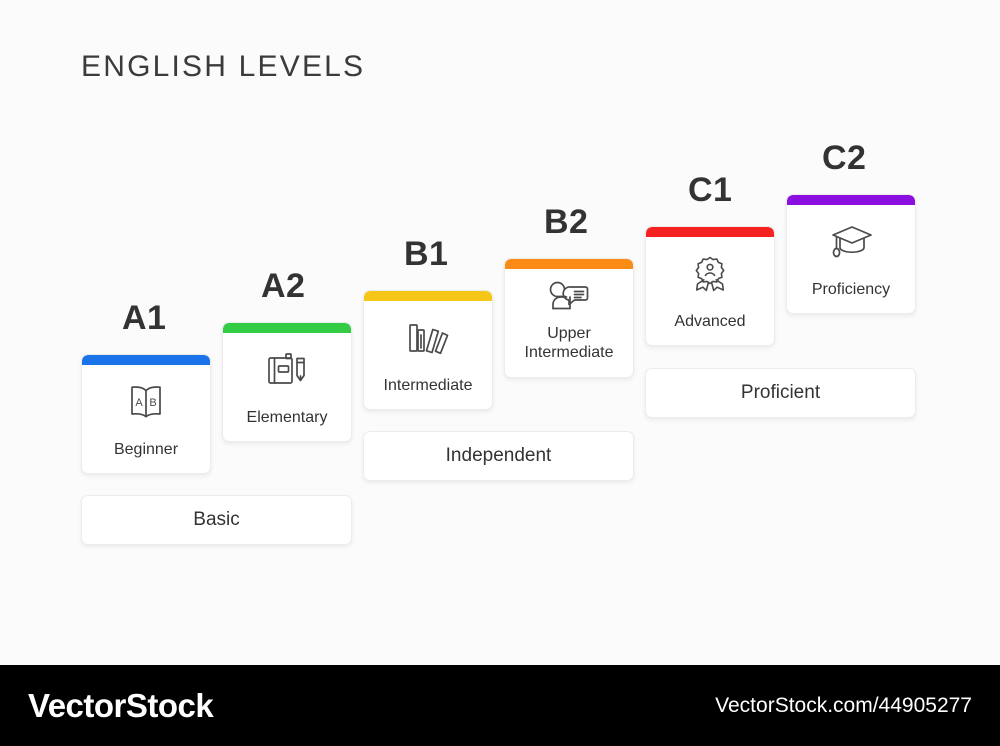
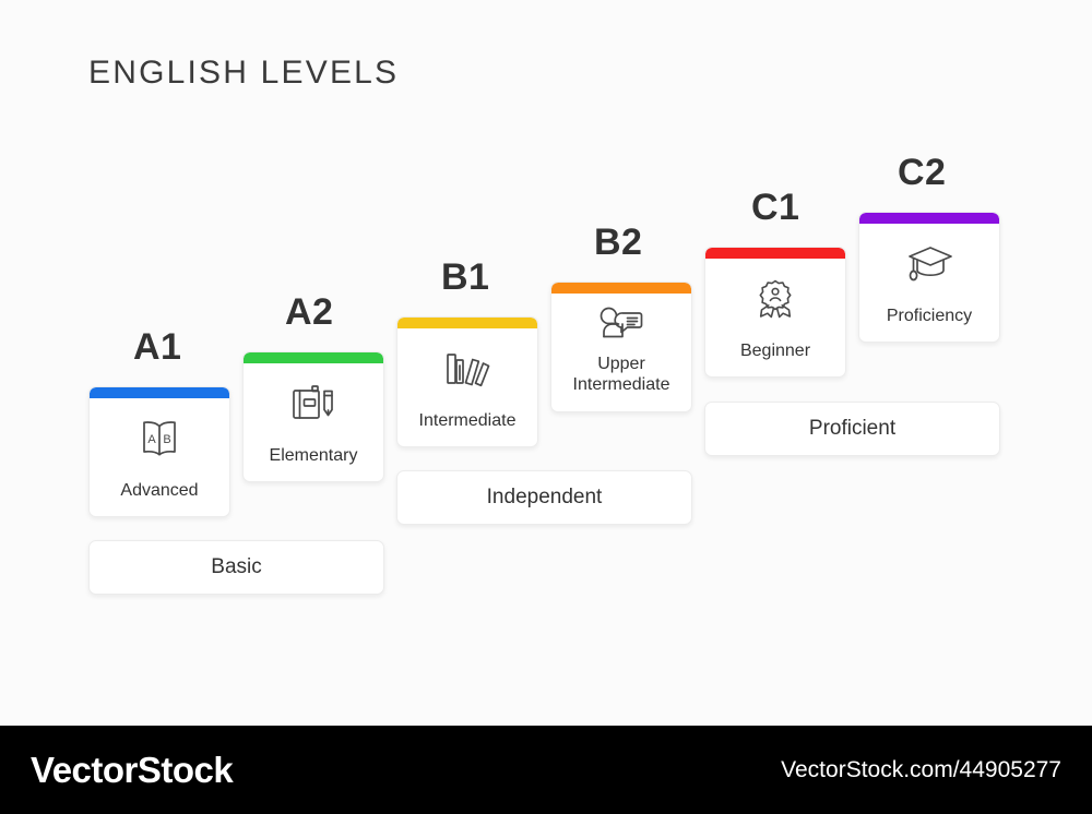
  ENGLISH LEVELS
  A1
  A2
  B1
  B2
  C1
  C2
  A
  B
- Beginner
+ Advanced
  Elementary
  Intermediate
  Upper
  Intermediate
- Advanced
+ Beginner
  Proficiency
  Basic
  Independent
  Proficient
  VectorStock
  VectorStock.com/44905277
